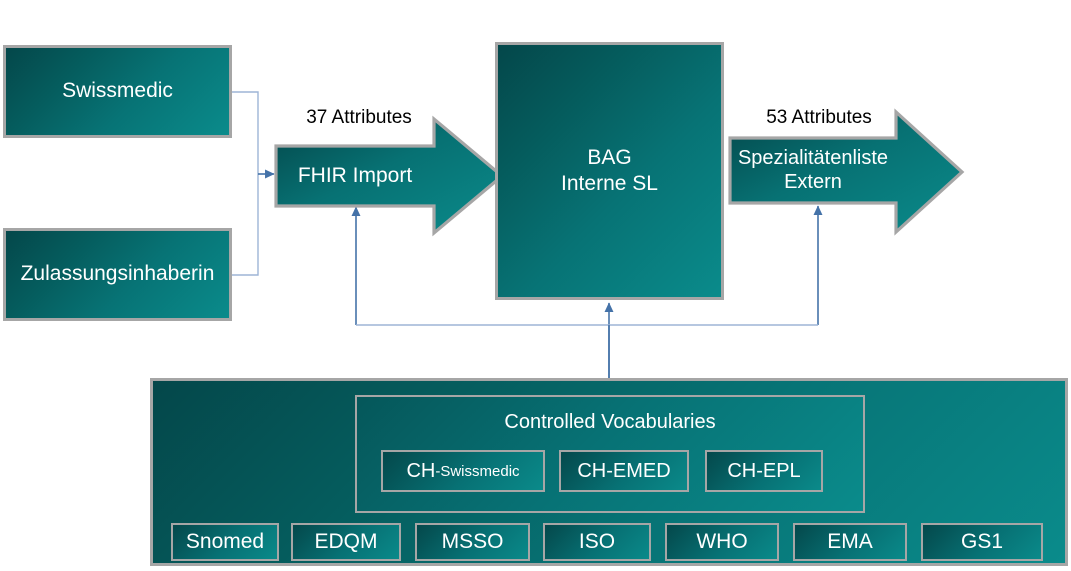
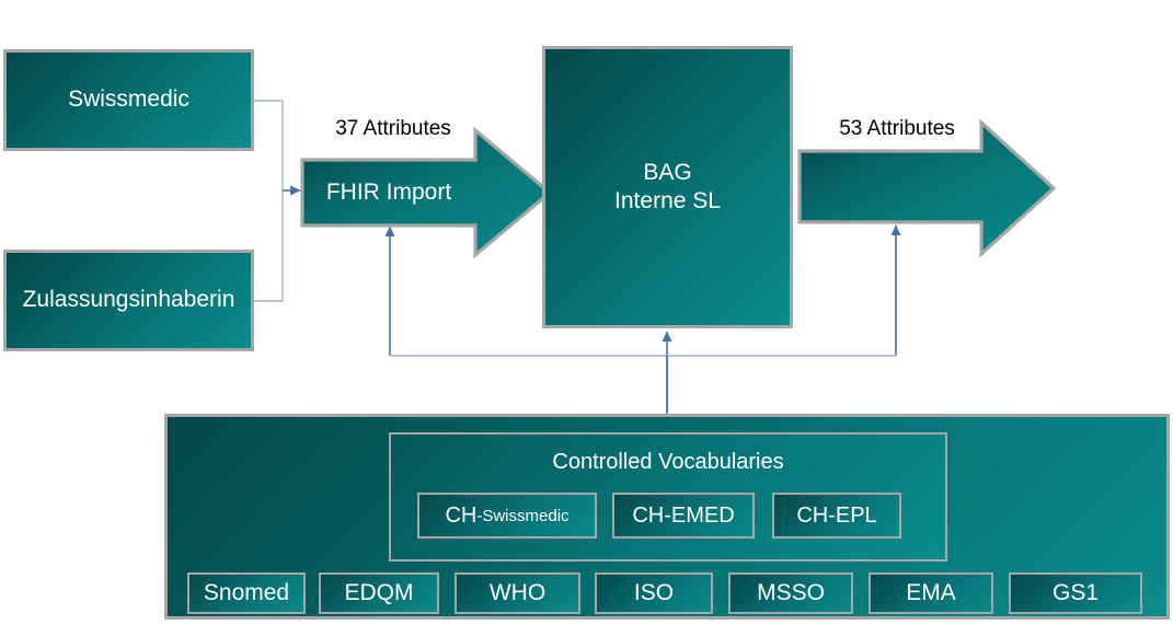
  Swissmedic
  Zulassungsinhaberin
  37 Attributes
  FHIR Import
  BAG
  Interne SL
  53 Attributes
- Spezialitätenliste
- Extern
  Controlled Vocabularies
  CH
  -Swissmedic
  CH-EMED
  CH-EPL
  Snomed
  EDQM
- MSSO
+ WHO
  ISO
- WHO
+ MSSO
  EMA
  GS1
